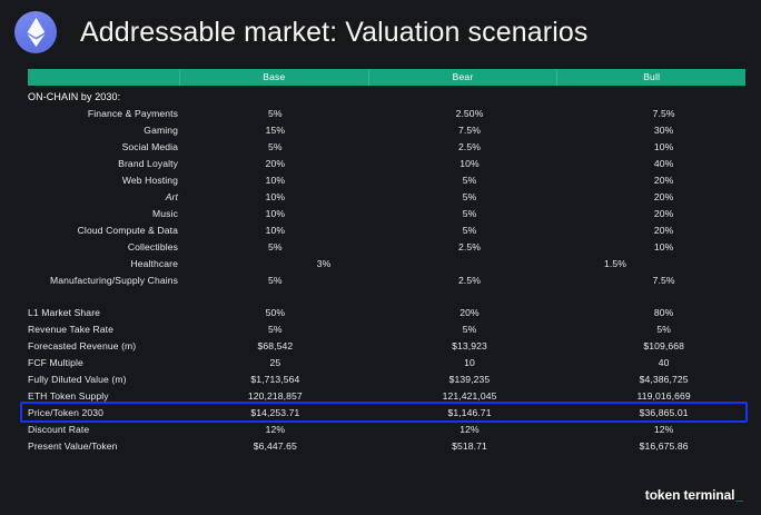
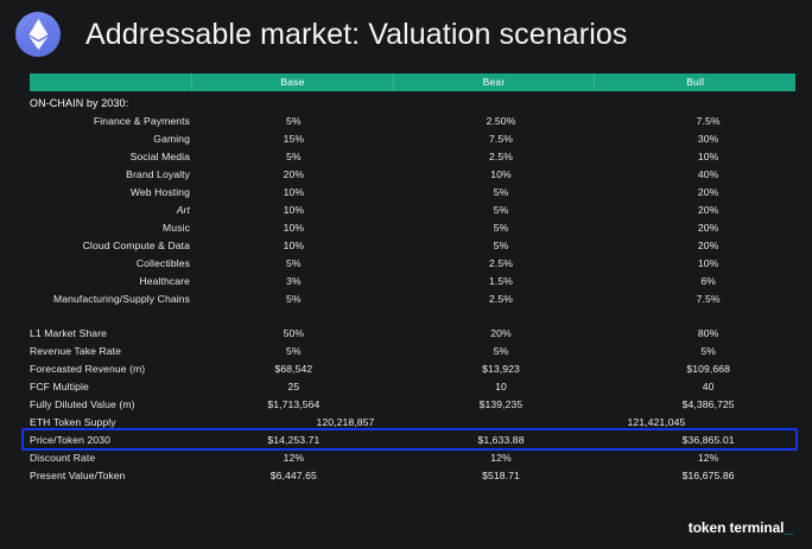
  Addressable market: Valuation scenarios
  Base
  Bear
  Bull
  ON-CHAIN by 2030:
  Finance & Payments
  5%
  2.50%
  7.5%
  Gaming
  15%
  7.5%
  30%
  Social Media
  5%
  2.5%
  10%
  Brand Loyalty
  20%
  10%
  40%
  Web Hosting
  10%
  5%
  20%
  Art
  10%
  5%
  20%
  Music
  10%
  5%
  20%
  Cloud Compute & Data
  10%
  5%
  20%
  Collectibles
  5%
  2.5%
  10%
  Healthcare
  3%
  1.5%
+ 6%
  Manufacturing/Supply Chains
  5%
  2.5%
  7.5%
  L1 Market Share
  50%
  20%
  80%
  Revenue Take Rate
  5%
  5%
  5%
  Forecasted Revenue (m)
  $68,542
  $13,923
  $109,668
  FCF Multiple
  25
  10
  40
  Fully Diluted Value (m)
  $1,713,564
  $139,235
  $4,386,725
  ETH Token Supply
  120,218,857
  121,421,045
- 119,016,669
  Price/Token 2030
  $14,253.71
- $1,146.71
+ $1,633.88
  $36,865.01
  Discount Rate
  12%
  12%
  12%
  Present Value/Token
  $6,447.65
  $518.71
  $16,675.86
  token terminal
  _
